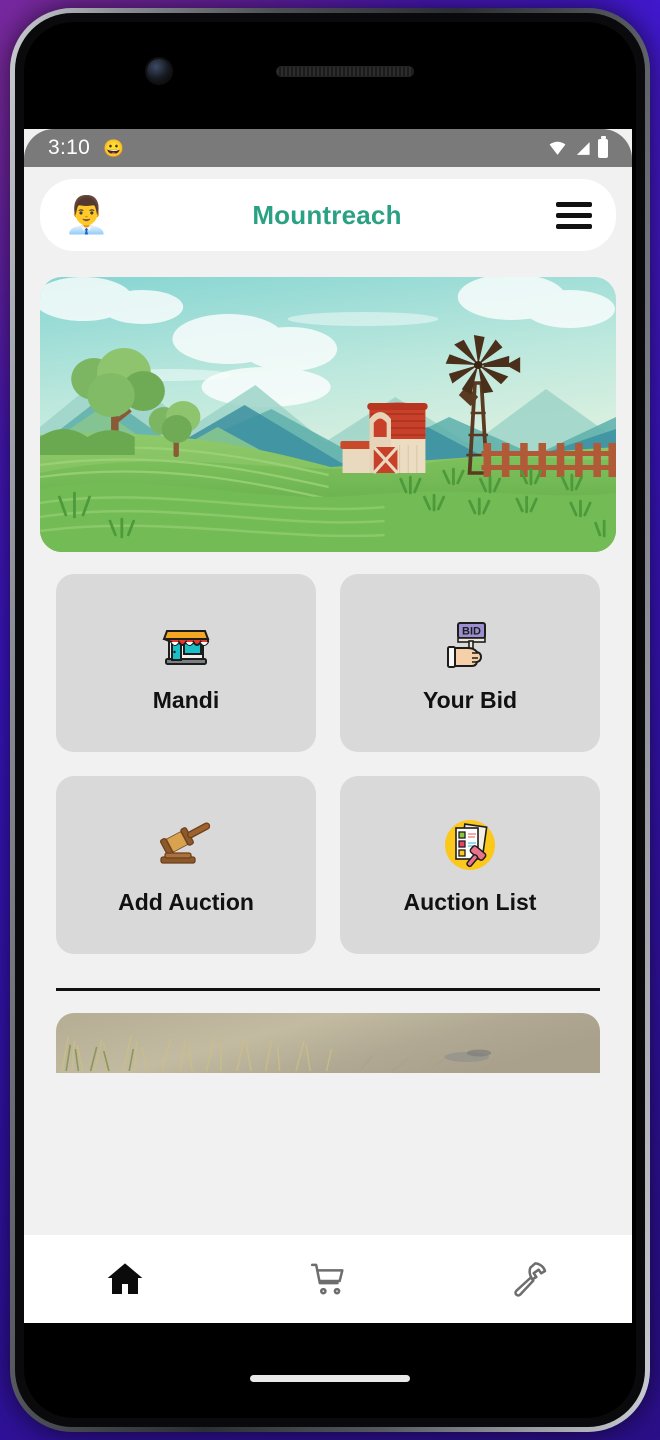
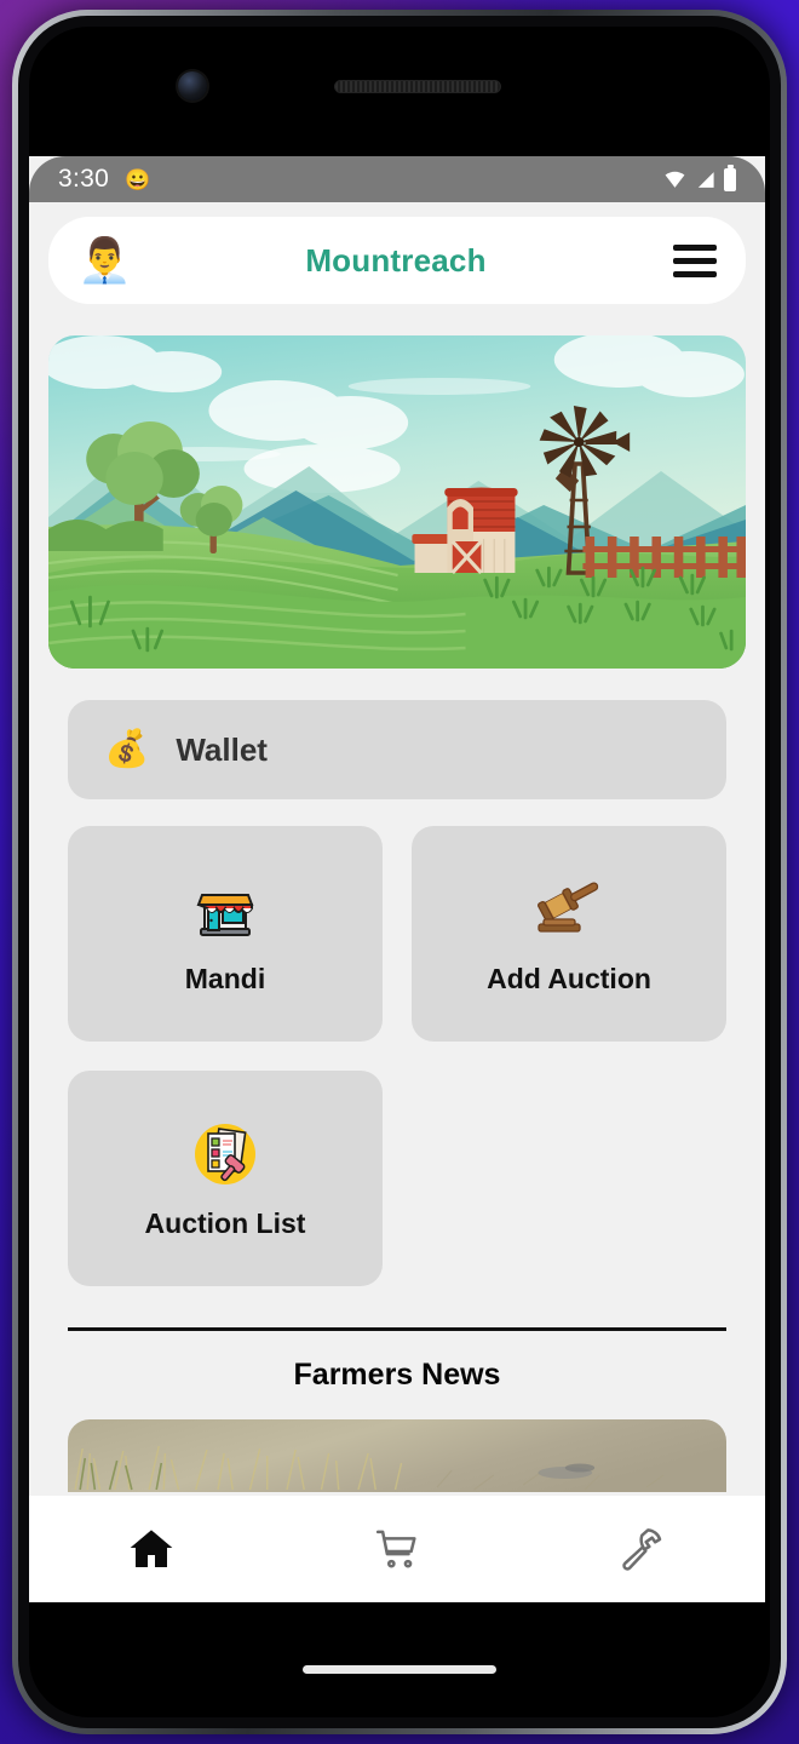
- 3:10
+ 3:30
  😀
  👨‍💼
  Mountreach
+ 💰
+ Wallet
  Mandi
- BID
- Your Bid
  Add Auction
  Auction List
+ Farmers News
